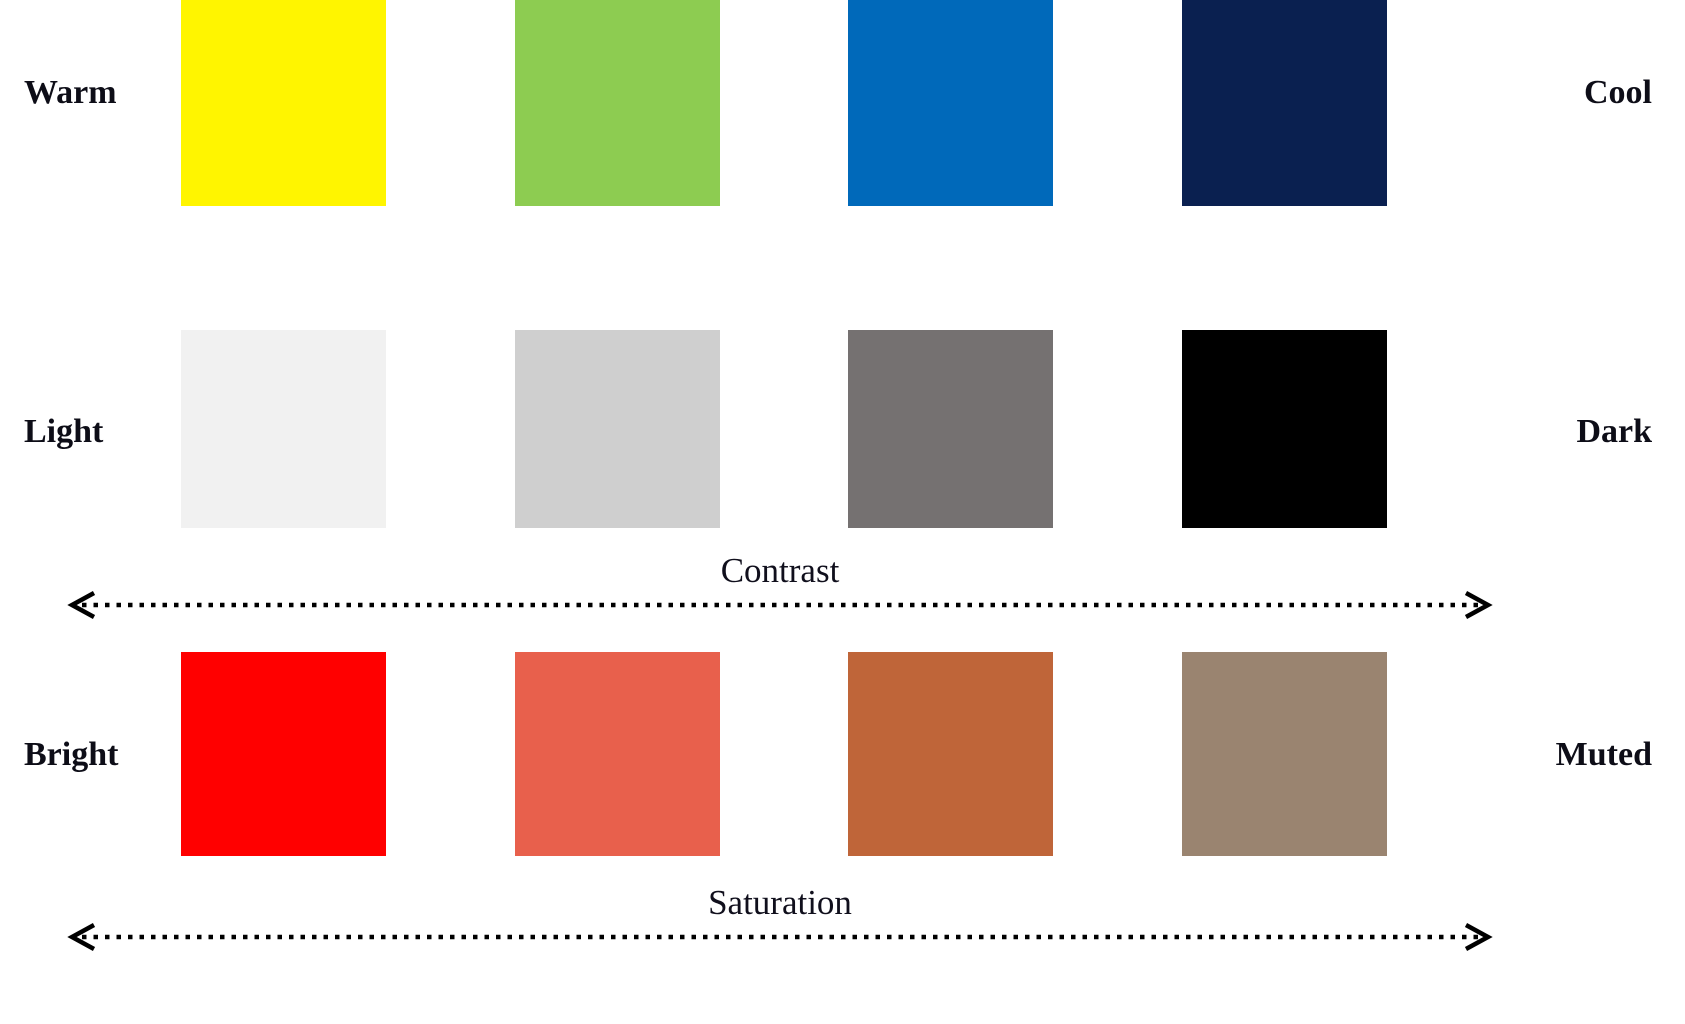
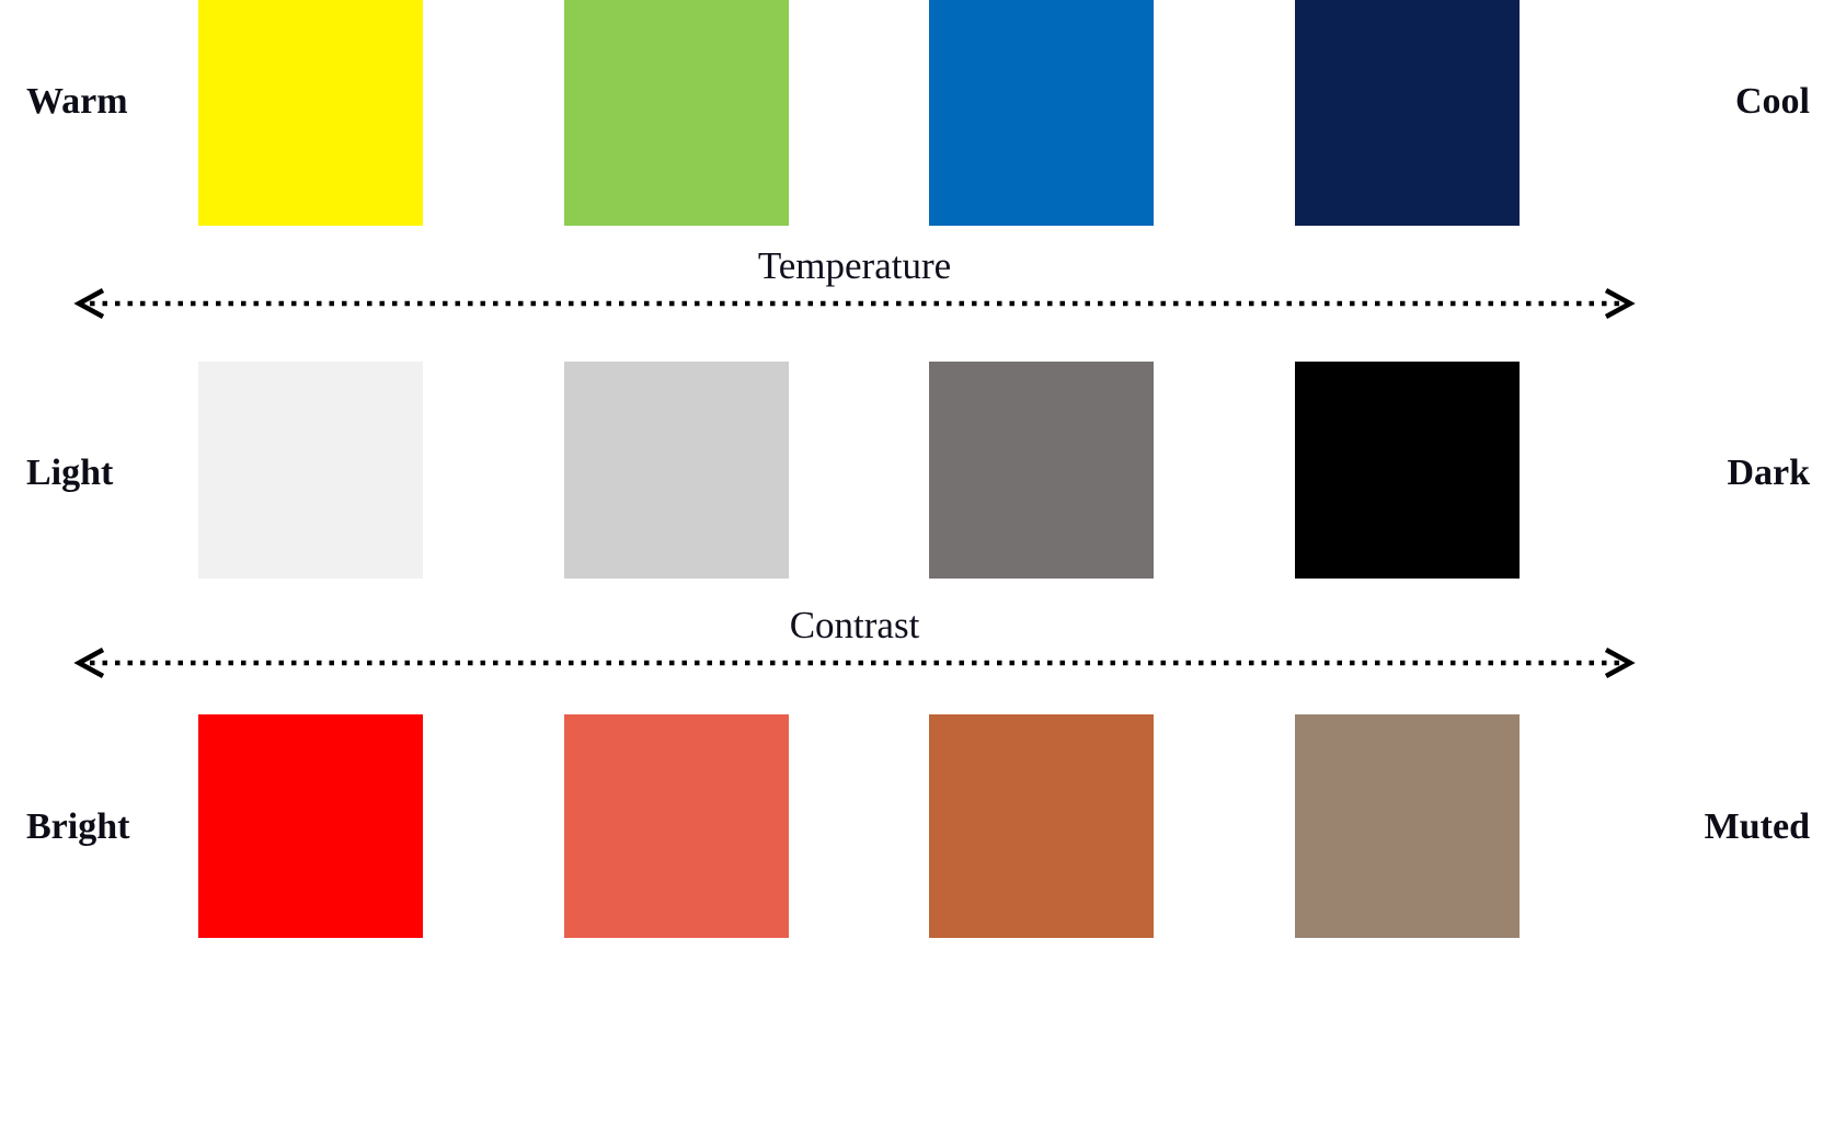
  Warm
  Cool
+ Temperature
  Light
  Dark
  Contrast
  Bright
  Muted
- Saturation
